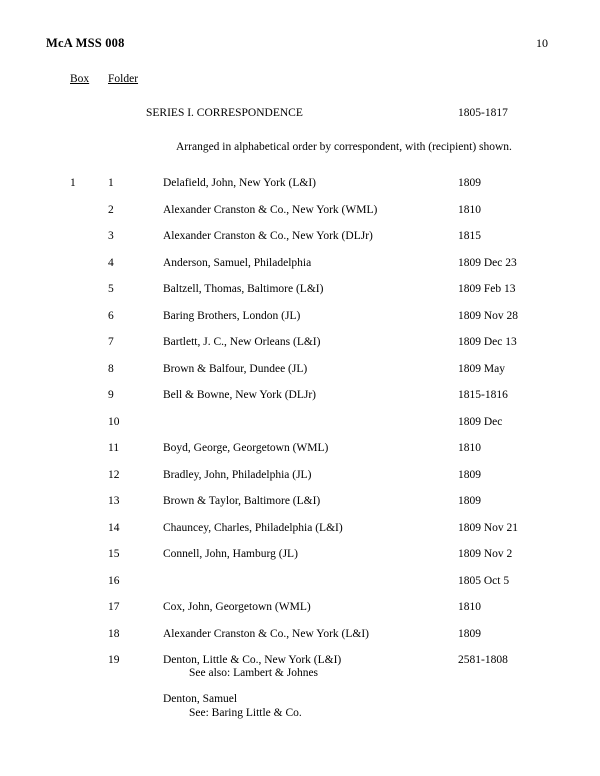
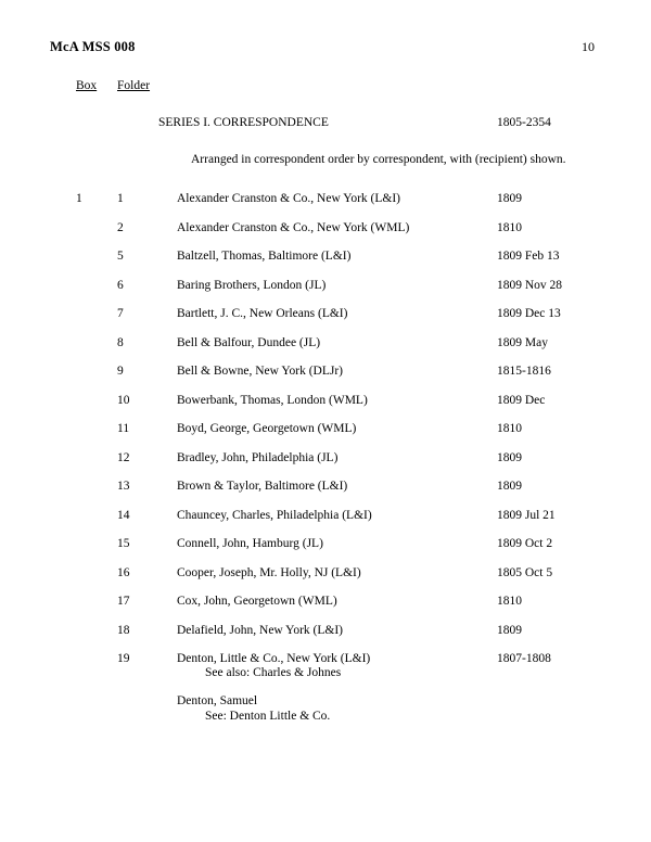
  McA MSS 008
  10
  Box
  Folder
  SERIES I. CORRESPONDENCE
- 1805-1817
+ 1805-2354
- Arranged in alphabetical order by correspondent, with (recipient) shown.
+ Arranged in correspondent order by correspondent, with (recipient) shown.
  1
  1
- Delafield, John, New York (L&I)
+ Alexander Cranston & Co., New York (L&I)
  1809
  2
  Alexander Cranston & Co., New York (WML)
  1810
- 3
- Alexander Cranston & Co., New York (DLJr)
- 1815
- 4
- Anderson, Samuel, Philadelphia
- 1809 Dec 23
  5
  Baltzell, Thomas, Baltimore (L&I)
  1809 Feb 13
  6
  Baring Brothers, London (JL)
  1809 Nov 28
  7
  Bartlett, J. C., New Orleans (L&I)
  1809 Dec 13
  8
- Brown & Balfour, Dundee (JL)
+ Bell & Balfour, Dundee (JL)
  1809 May
  9
  Bell & Bowne, New York (DLJr)
  1815-1816
  10
+ Bowerbank, Thomas, London (WML)
  1809 Dec
  11
  Boyd, George, Georgetown (WML)
  1810
  12
  Bradley, John, Philadelphia (JL)
  1809
  13
  Brown & Taylor, Baltimore (L&I)
  1809
  14
  Chauncey, Charles, Philadelphia (L&I)
- 1809 Nov 21
+ 1809 Jul 21
  15
  Connell, John, Hamburg (JL)
- 1809 Nov 2
+ 1809 Oct 2
  16
+ Cooper, Joseph, Mr. Holly, NJ (L&I)
  1805 Oct 5
  17
  Cox, John, Georgetown (WML)
  1810
  18
- Alexander Cranston & Co., New York (L&I)
+ Delafield, John, New York (L&I)
  1809
  19
  Denton, Little & Co., New York (L&I)
- 2581-1808
+ 1807-1808
- See also: Lambert & Johnes
+ See also: Charles & Johnes
  Denton, Samuel
- See: Baring Little & Co.
+ See: Denton Little & Co.
